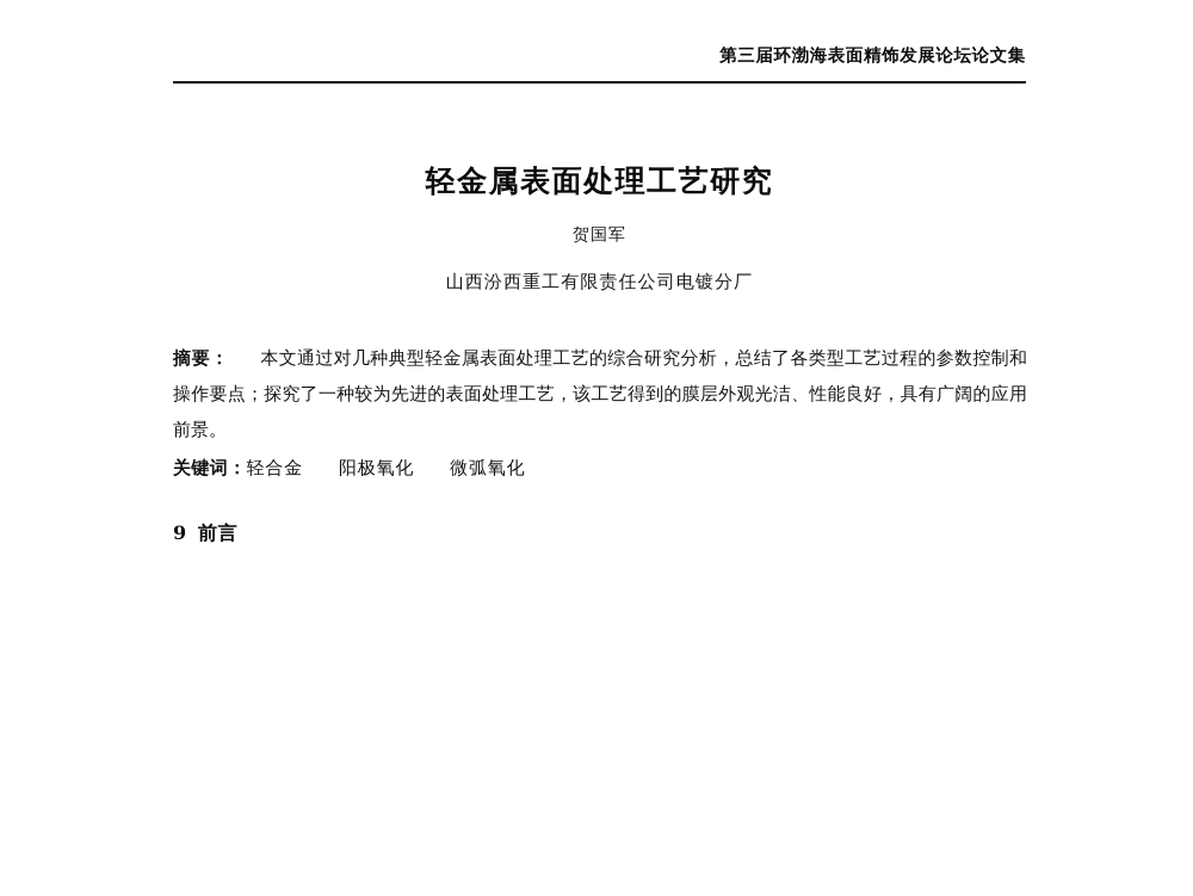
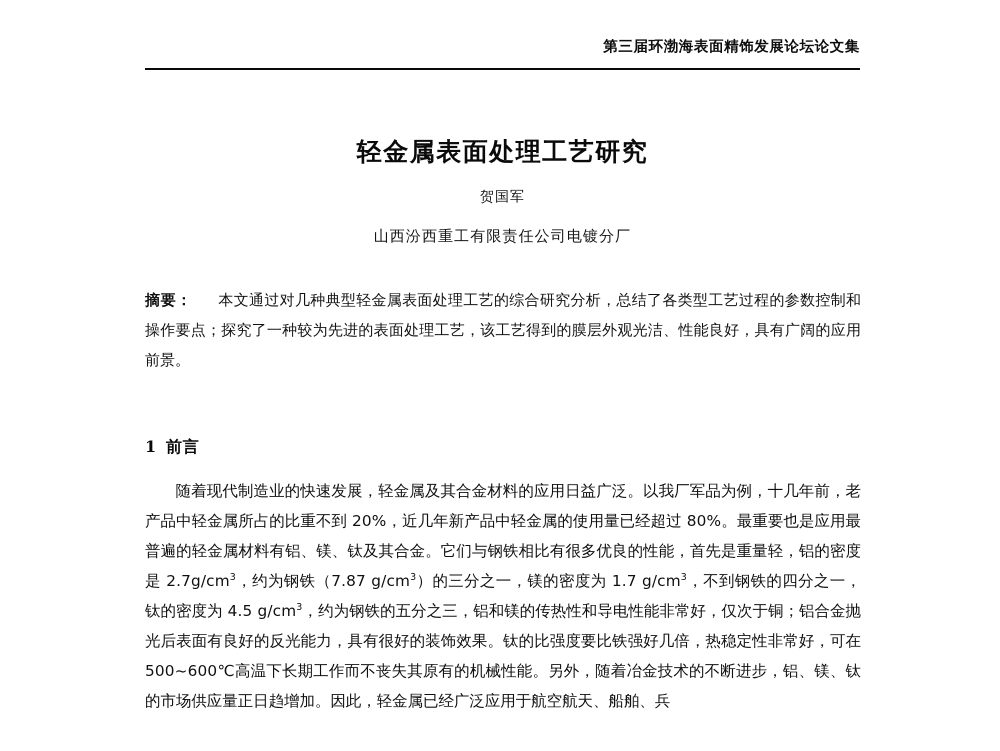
  第三届环渤海表面精饰发展论坛论文集
  轻金属表面处理工艺研究
  贺国军
  山西汾西重工有限责任公司电镀分厂
  摘要： 本文通过对几种典型轻金属表面处理工艺的综合研究分析，总结了各类型工艺过程的参数控制和操作要点；探究了一种较为先进的表面处理工艺，该工艺得到的膜层外观光洁、性能良好，具有广阔的应用前景。
- 关键词：轻合金 阳极氧化 微弧氧化
- 9 前言
+ 1 前言
+ 随着现代制造业的快速发展，轻金属及其合金材料的应用日益广泛。以我厂军品为例，十几年前，老产品中轻金属所占的比重不到 20%，近几年新产品中轻金属的使用量已经超过 80%。最重要也是应用最普遍的轻金属材料有铝、镁、钛及其合金。它们与钢铁相比有很多优良的性能，首先是重量轻，铝的密度是 2.7g/cm3，约为钢铁（7.87 g/cm3）的三分之一，镁的密度为 1.7 g/cm3，不到钢铁的四分之一，钛的密度为 4.5 g/cm3，约为钢铁的五分之三，铝和镁的传热性和导电性能非常好，仅次于铜；铝合金抛光后表面有良好的反光能力，具有很好的装饰效果。钛的比强度要比铁强好几倍，热稳定性非常好，可在 500~600℃高温下长期工作而不丧失其原有的机械性能。另外，随着冶金技术的不断进步，铝、镁、钛的市场供应量正日趋增加。因此，轻金属已经广泛应用于航空航天、船舶、兵
